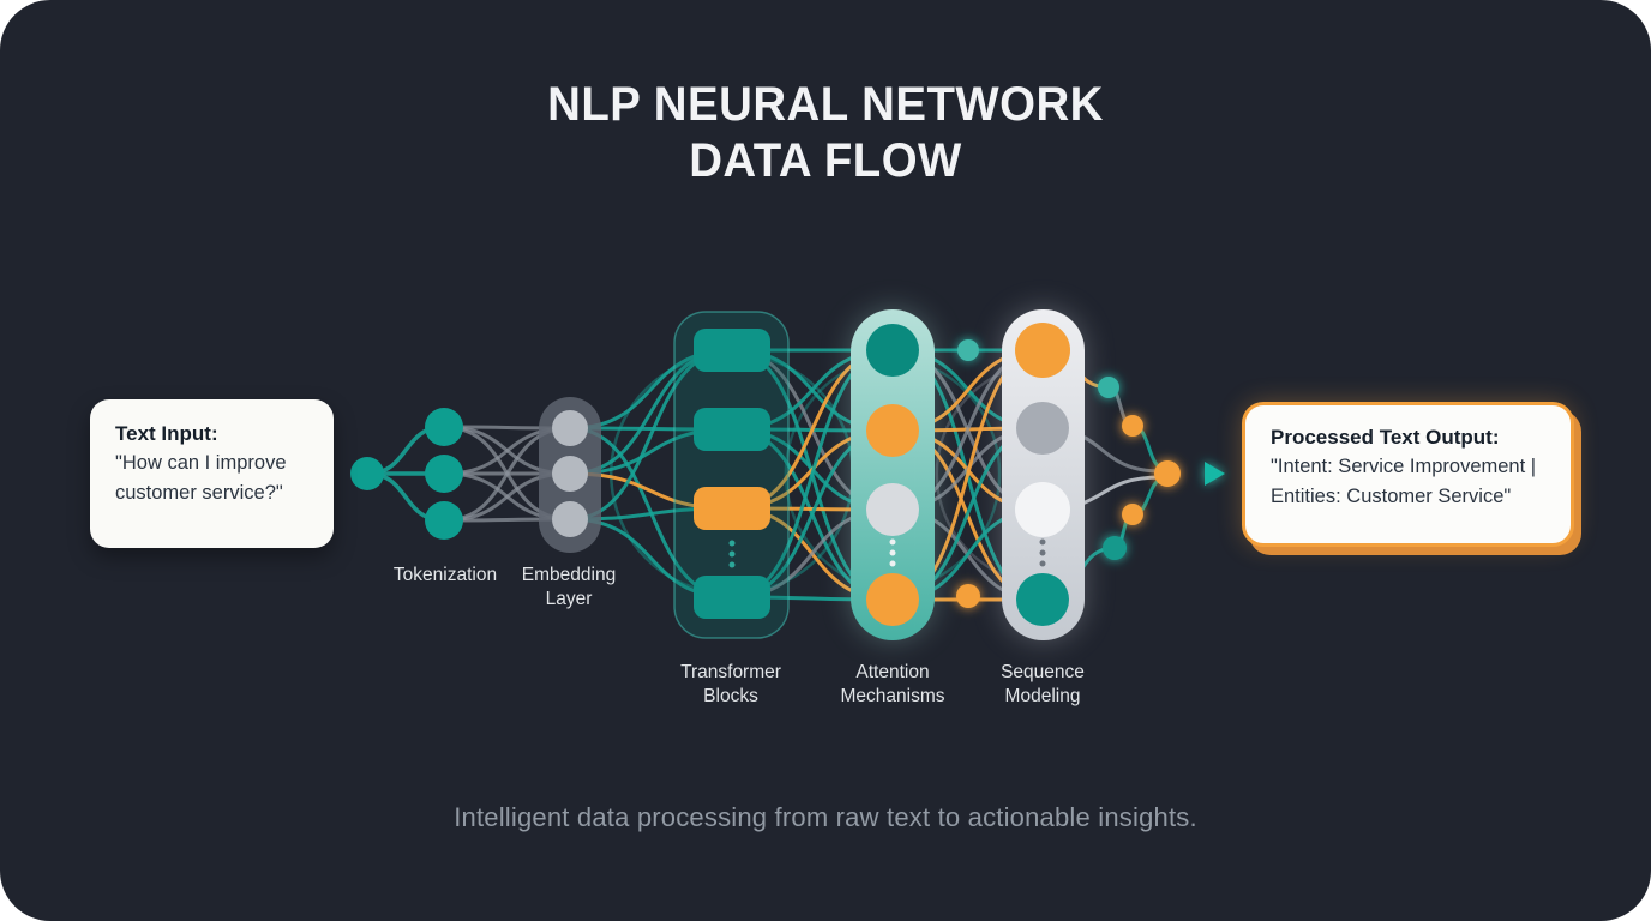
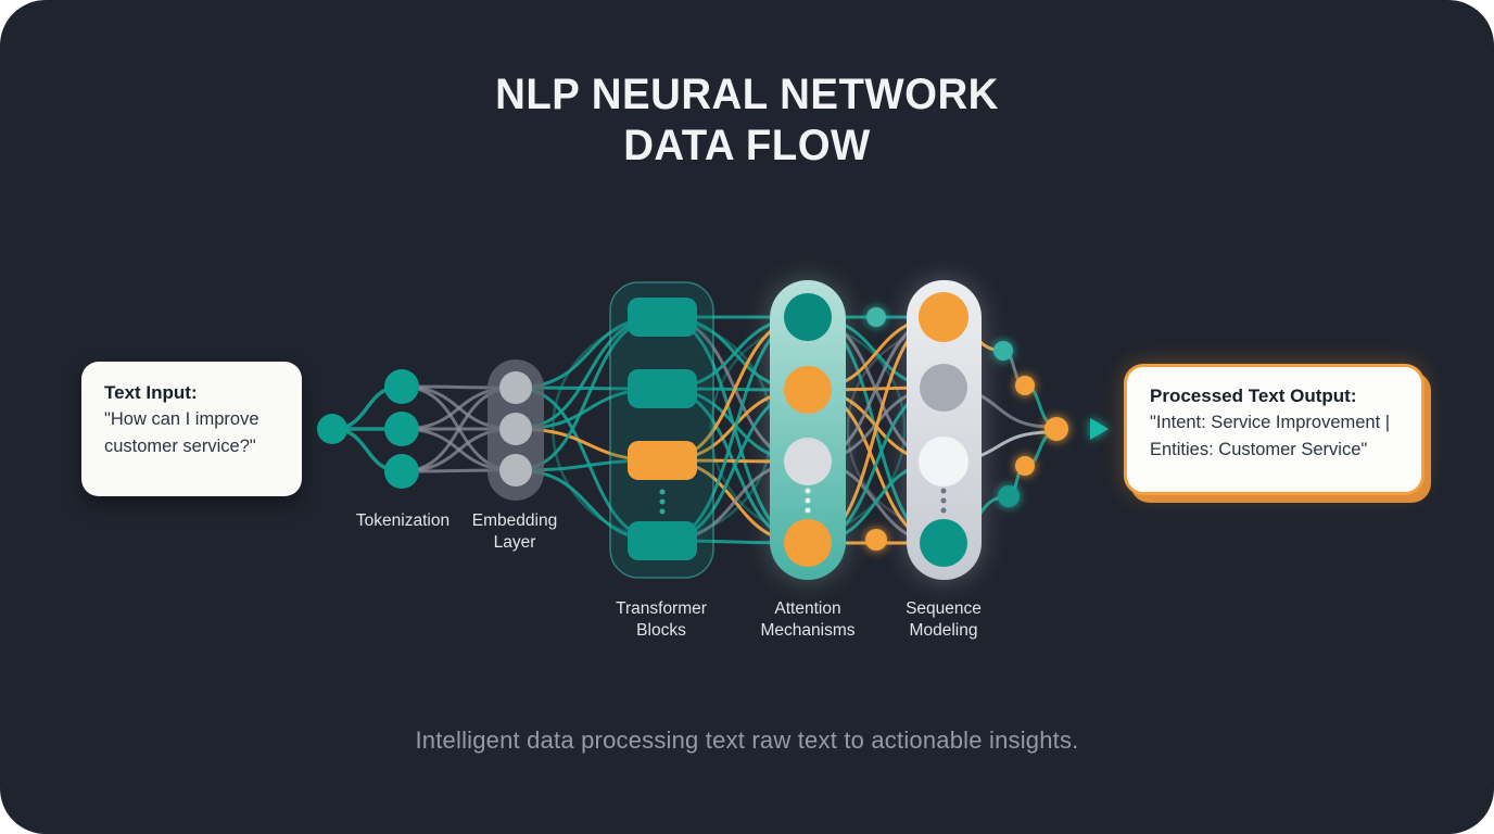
  NLP NEURAL NETWORK
  DATA FLOW
  Text Input:
  "How can I improve
  customer service?"
  Processed Text Output:
  "Intent: Service Improvement |
  Entities: Customer Service"
  Tokenization
  Embedding
  Layer
  Transformer
  Blocks
  Attention
  Mechanisms
  Sequence
  Modeling
- Intelligent data processing from raw text to actionable insights.
+ Intelligent data processing text raw text to actionable insights.
